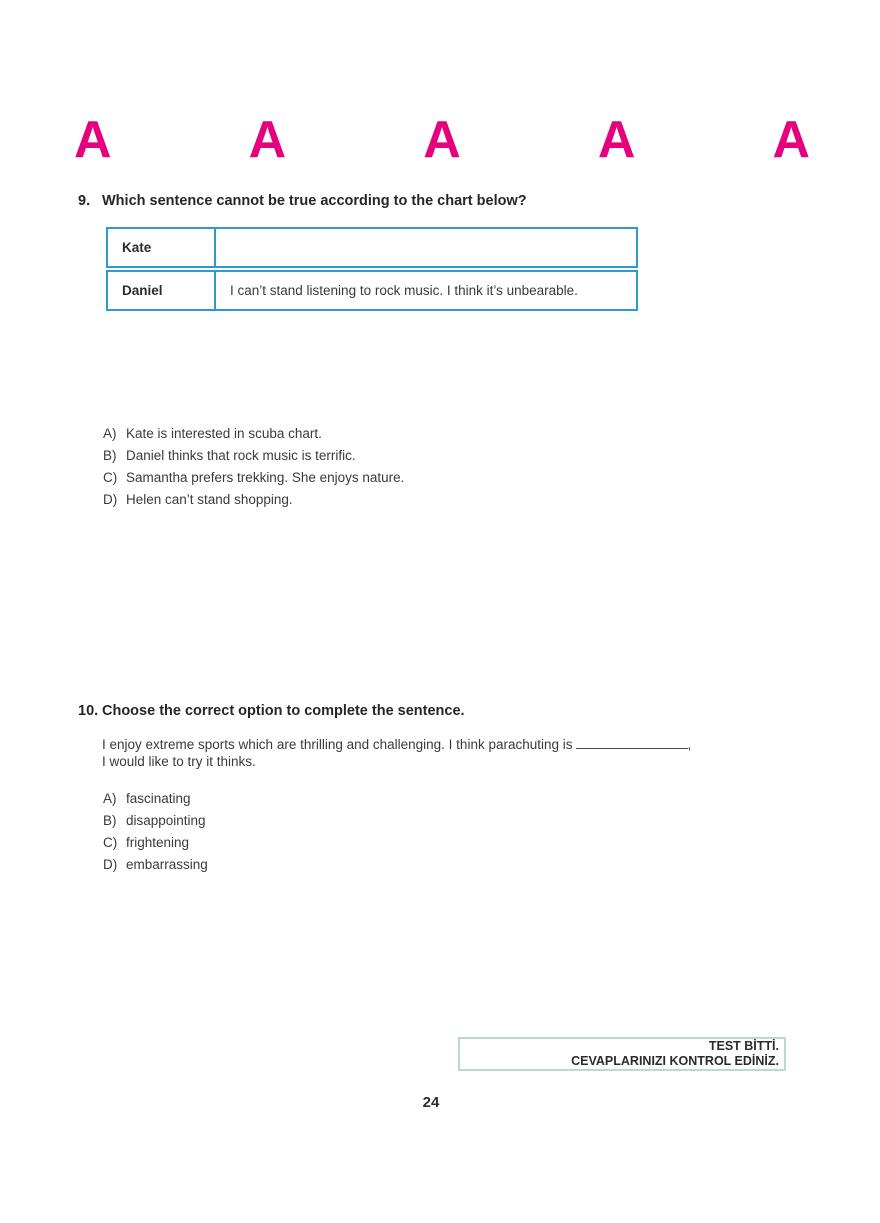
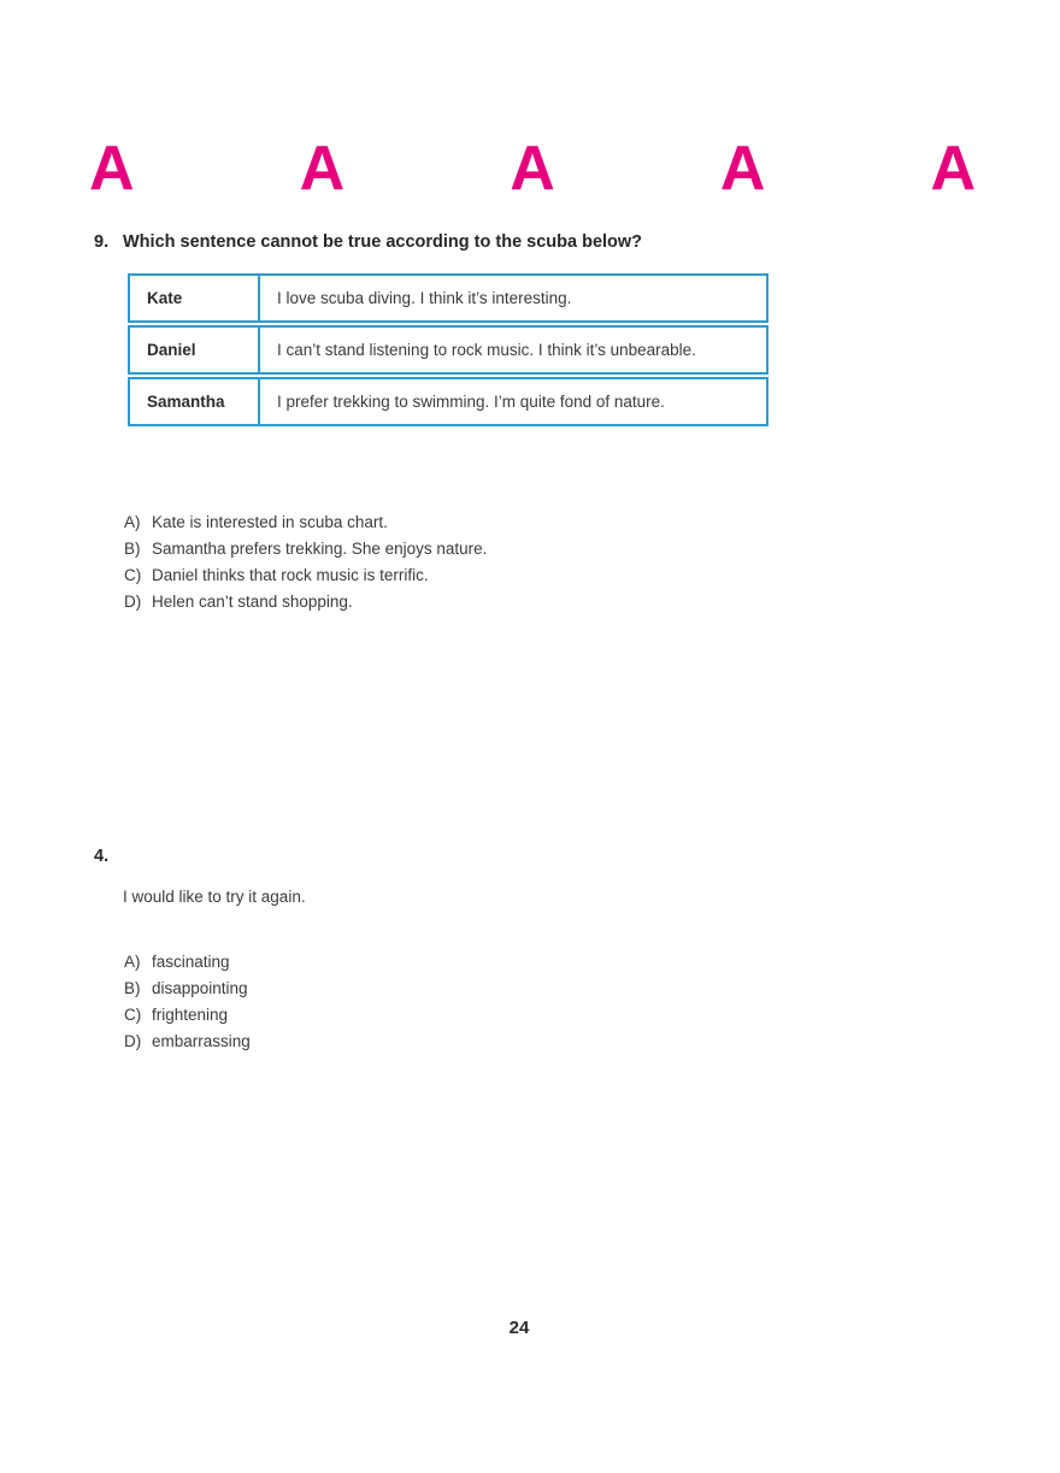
  A
  A
  A
  A
  A
  9.
- Which sentence cannot be true according to the chart below?
+ Which sentence cannot be true according to the scuba below?
  Kate
+ I love scuba diving. I think it’s interesting.
  Daniel
  I can’t stand listening to rock music. I think it’s unbearable.
+ Samantha
+ I prefer trekking to swimming. I’m quite fond of nature.
  A)
  Kate is interested in scuba chart.
  B)
- Daniel thinks that rock music is terrific.
+ Samantha prefers trekking. She enjoys nature.
  C)
- Samantha prefers trekking. She enjoys nature.
+ Daniel thinks that rock music is terrific.
  D)
  Helen can’t stand shopping.
- 10.
+ 4.
- Choose the correct option to complete the sentence.
- I enjoy extreme sports which are thrilling and challenging. I think parachuting is ,
- I would like to try it thinks.
+ I would like to try it again.
  A)
  fascinating
  B)
  disappointing
  C)
  frightening
  D)
  embarrassing
- TEST BİTTİ.
- CEVAPLARINIZI KONTROL EDİNİZ.
  24
